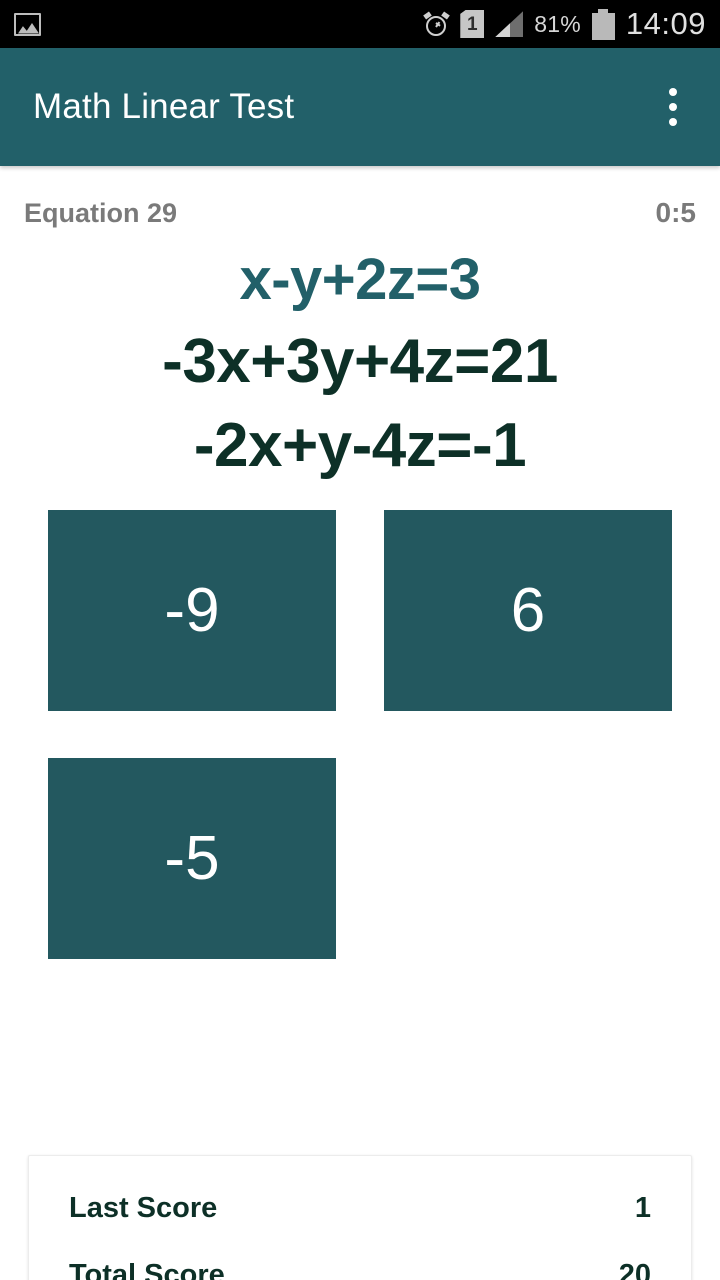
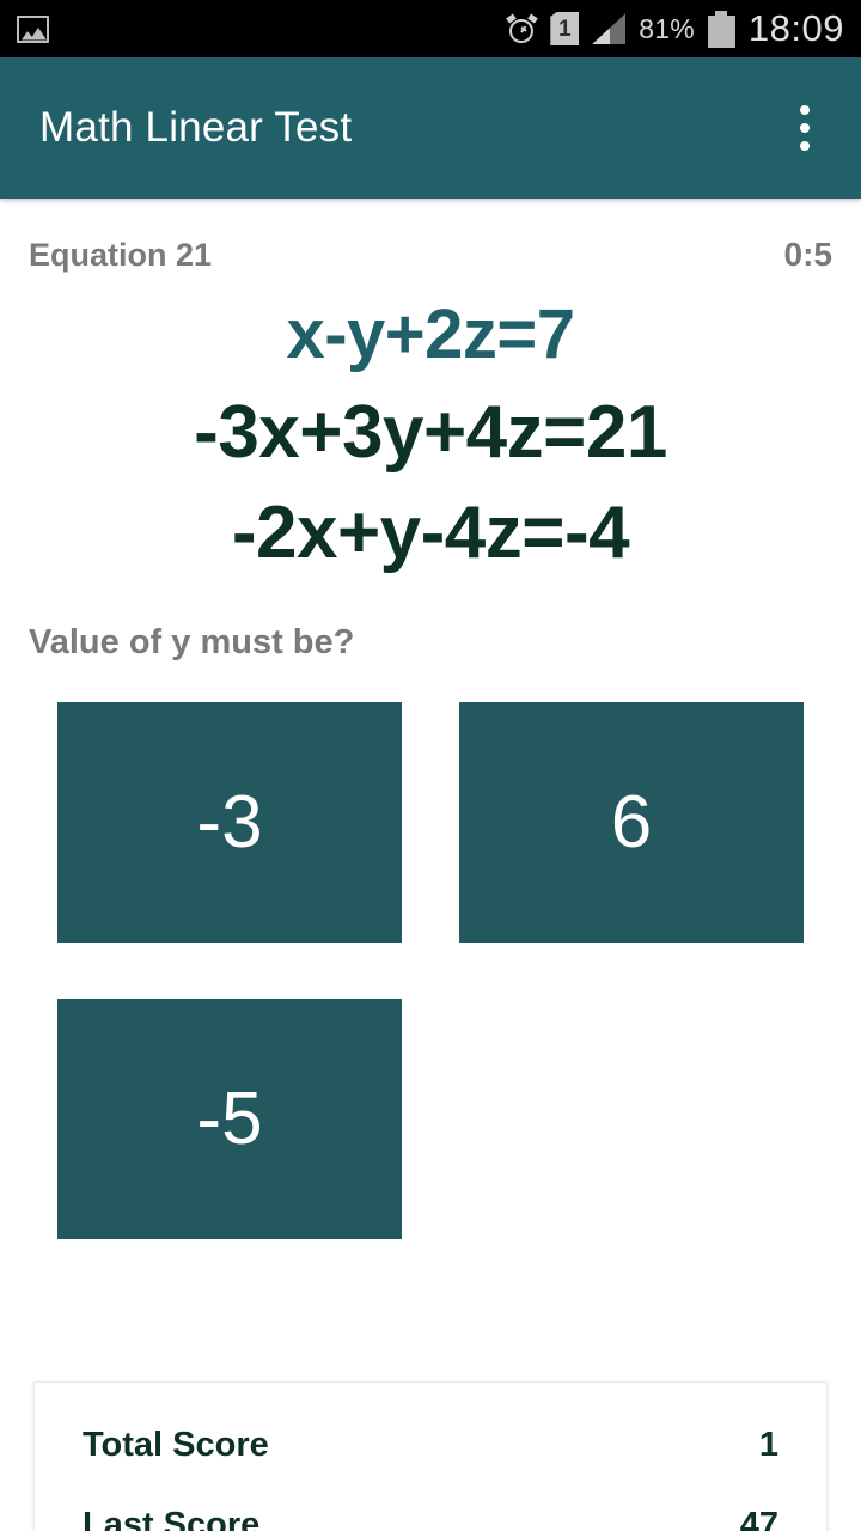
  1
  81%
- 14:09
+ 18:09
  Math Linear Test
- Equation 29
+ Equation 21
  0:5
- x-y+2z=3
+ x-y+2z=7
  -3x+3y+4z=21
- -2x+y-4z=-1
+ -2x+y-4z=-4
+ Value of y must be?
- -9
+ -3
  6
  -5
- Last Score
+ Total Score
  1
- Total Score
+ Last Score
- 20
+ 47
